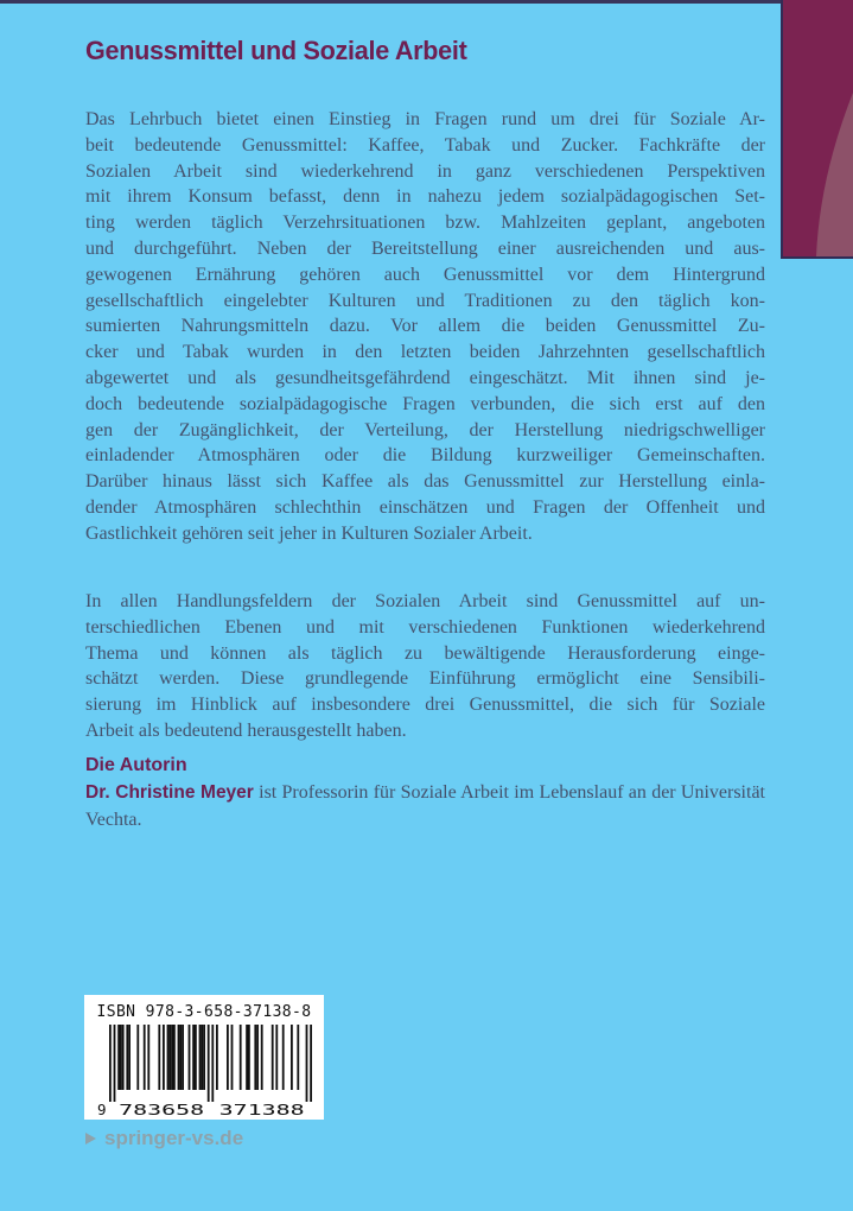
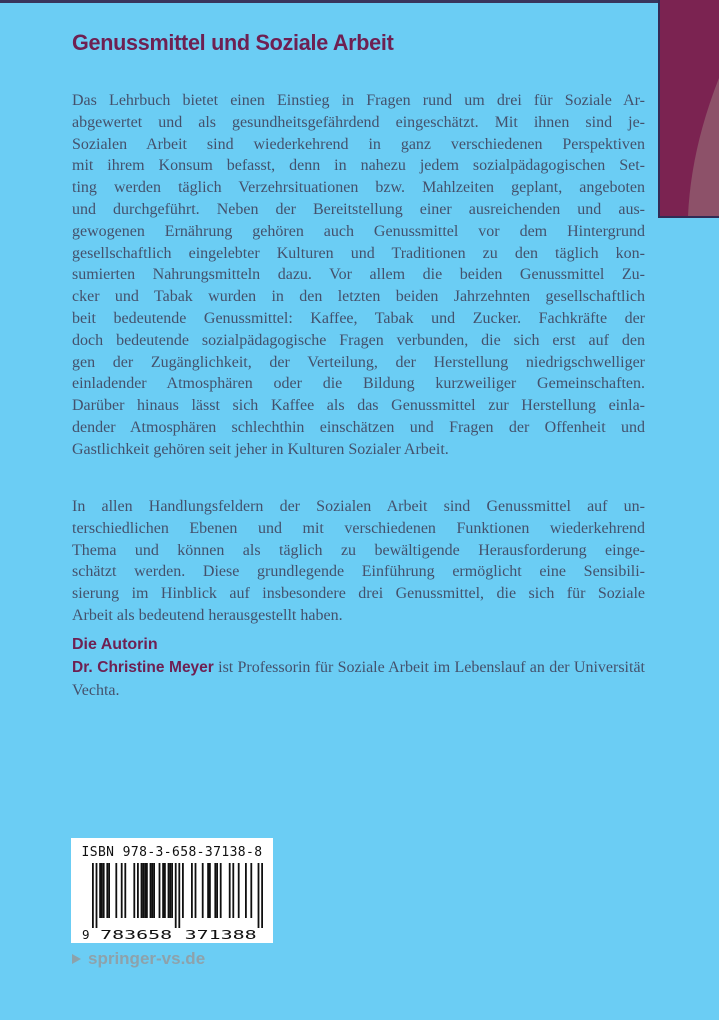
  Genussmittel und Soziale Arbeit
  Das Lehrbuch bietet einen Einstieg in Fragen rund um drei für Soziale Ar-
- beit bedeutende Genussmittel: Kaffee, Tabak und Zucker. Fachkräfte der
+ abgewertet und als gesundheitsgefährdend eingeschätzt. Mit ihnen sind je-
  Sozialen Arbeit sind wiederkehrend in ganz verschiedenen Perspektiven
  mit ihrem Konsum befasst, denn in nahezu jedem sozialpädagogischen Set-
  ting werden täglich Verzehrsituationen bzw. Mahlzeiten geplant, angeboten
  und durchgeführt. Neben der Bereitstellung einer ausreichenden und aus-
  gewogenen Ernährung gehören auch Genussmittel vor dem Hintergrund
  gesellschaftlich eingelebter Kulturen und Traditionen zu den täglich kon-
  sumierten Nahrungsmitteln dazu. Vor allem die beiden Genussmittel Zu-
  cker und Tabak wurden in den letzten beiden Jahrzehnten gesellschaftlich
- abgewertet und als gesundheitsgefährdend eingeschätzt. Mit ihnen sind je-
+ beit bedeutende Genussmittel: Kaffee, Tabak und Zucker. Fachkräfte der
  doch bedeutende sozialpädagogische Fragen verbunden, die sich erst auf den
  gen der Zugänglichkeit, der Verteilung, der Herstellung niedrigschwelliger
  einladender Atmosphären oder die Bildung kurzweiliger Gemeinschaften.
  Darüber hinaus lässt sich Kaffee als das Genussmittel zur Herstellung einla-
  dender Atmosphären schlechthin einschätzen und Fragen der Offenheit und
  Gastlichkeit gehören seit jeher in Kulturen Sozialer Arbeit.
  In allen Handlungsfeldern der Sozialen Arbeit sind Genussmittel auf un-
  terschiedlichen Ebenen und mit verschiedenen Funktionen wiederkehrend
  Thema und können als täglich zu bewältigende Herausforderung einge-
  schätzt werden. Diese grundlegende Einführung ermöglicht eine Sensibili-
  sierung im Hinblick auf insbesondere drei Genussmittel, die sich für Soziale
  Arbeit als bedeutend herausgestellt haben.
  Die Autorin
  Dr. Christine Meyer ist Professorin für Soziale Arbeit im Lebenslauf an der Universität Vechta.
  ISBN 978-3-658-37138-8
  9
  783658
  371388
  springer-vs.de
